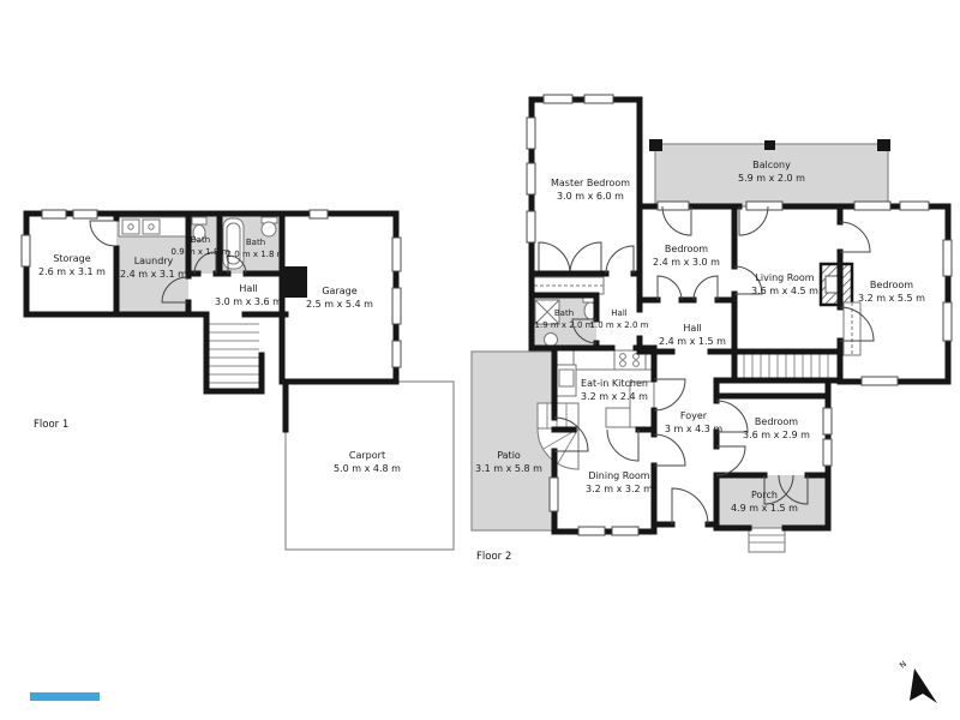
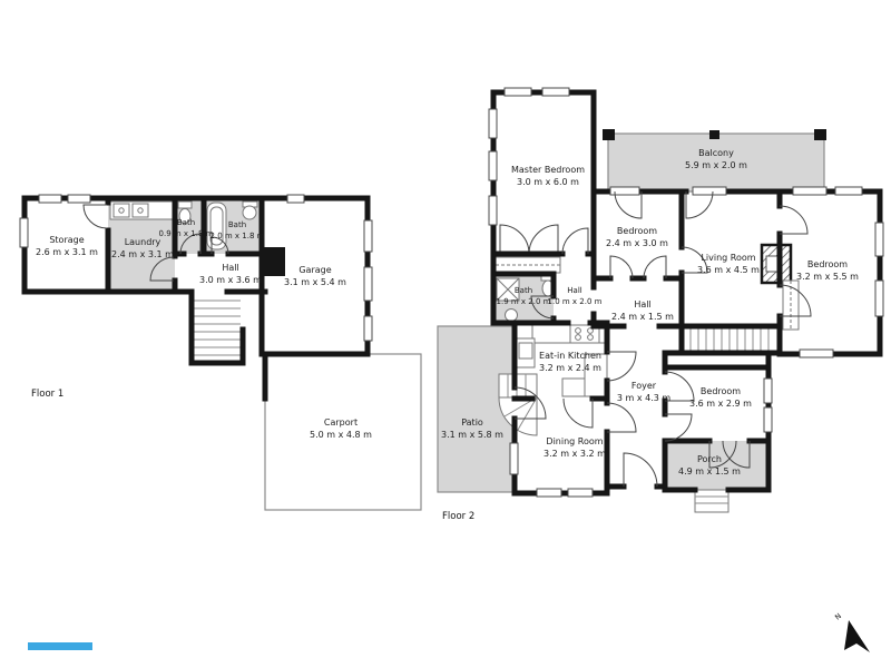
  Storage
  2.6 m x 3.1 m
  Laundry
  2.4 m x 3.1 m
  Bath
  0.9 m x 1.8 m
  Bath
  2.0 m x 1.8 m
  Hall
  3.0 m x 3.6 m
  Garage
- 2.5 m x 5.4 m
+ 3.1 m x 5.4 m
  Carport
  5.0 m x 4.8 m
  Floor 1
  Master Bedroom
  3.0 m x 6.0 m
  Balcony
  5.9 m x 2.0 m
  Bedroom
  2.4 m x 3.0 m
  Living Room
  3.6 m x 4.5 m
  Bedroom
  3.2 m x 5.5 m
  Bath
  1.9 m x 2.0 m
  Hall
  1.0 m x 2.0 m
  Hall
  2.4 m x 1.5 m
  Eat-in Kitchen
  3.2 m x 2.4 m
  Foyer
  3 m x 4.3 m
  Bedroom
  3.6 m x 2.9 m
  Dining Room
  3.2 m x 3.2 m
  Porch
  4.9 m x 1.5 m
  Patio
  3.1 m x 5.8 m
  Floor 2
